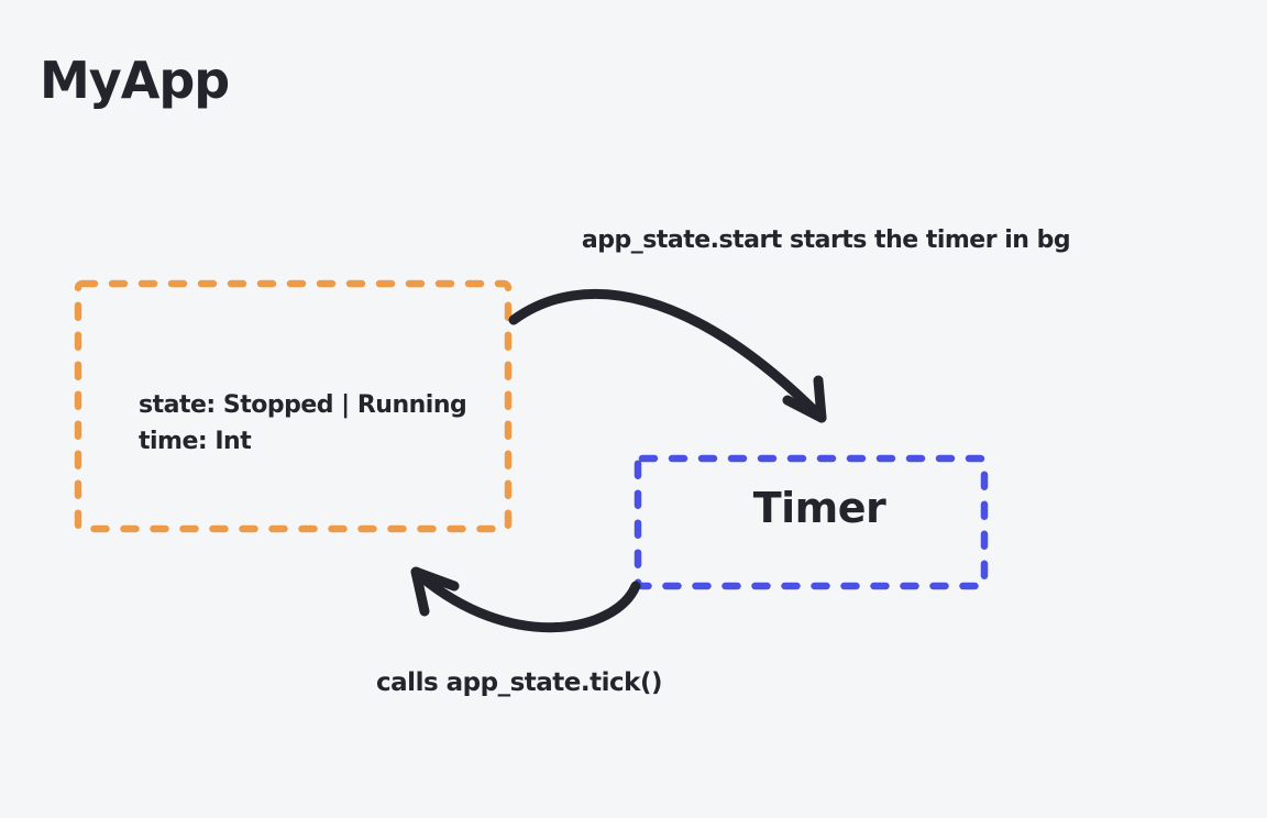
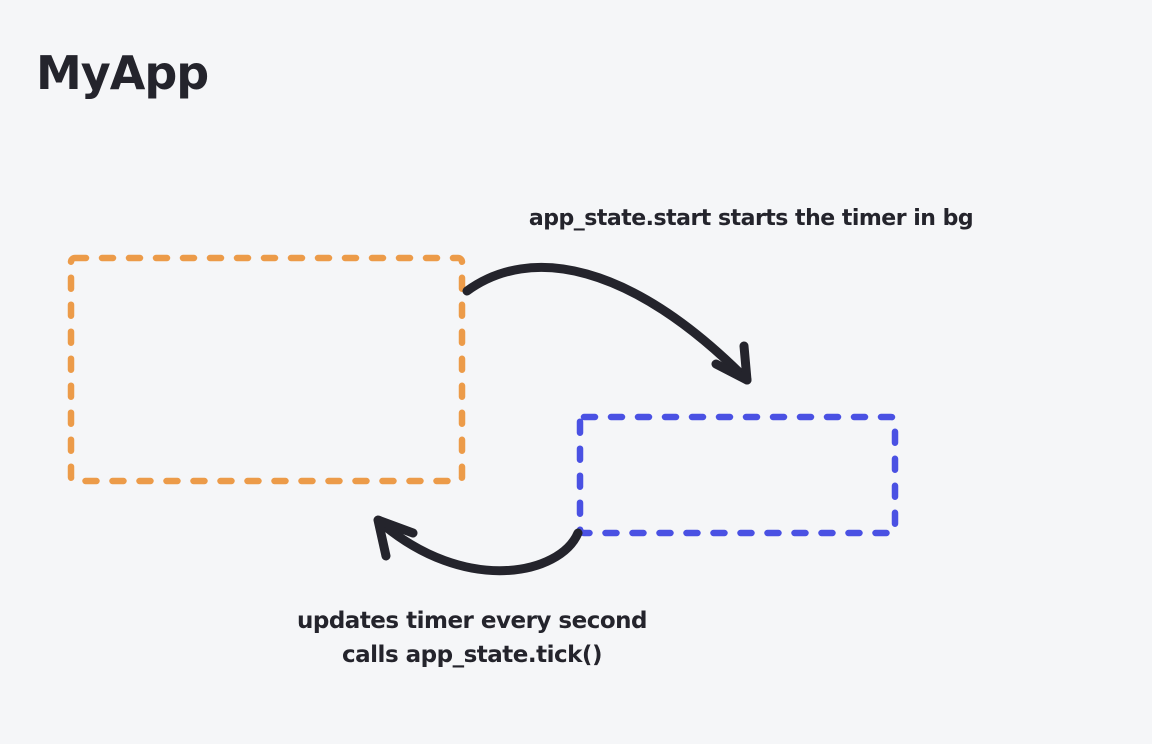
  MyApp
- state: Stopped | Running
- time: Int
- Timer
  app_state.start starts the timer in bg
+ updates timer every second
  calls app_state.tick()
